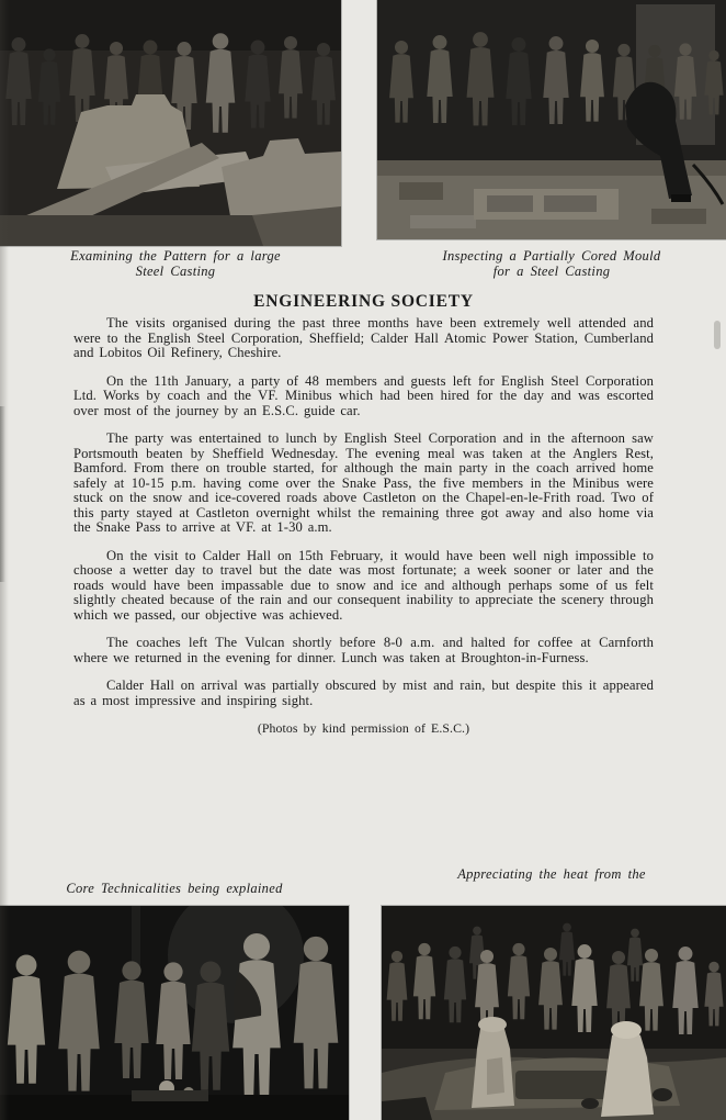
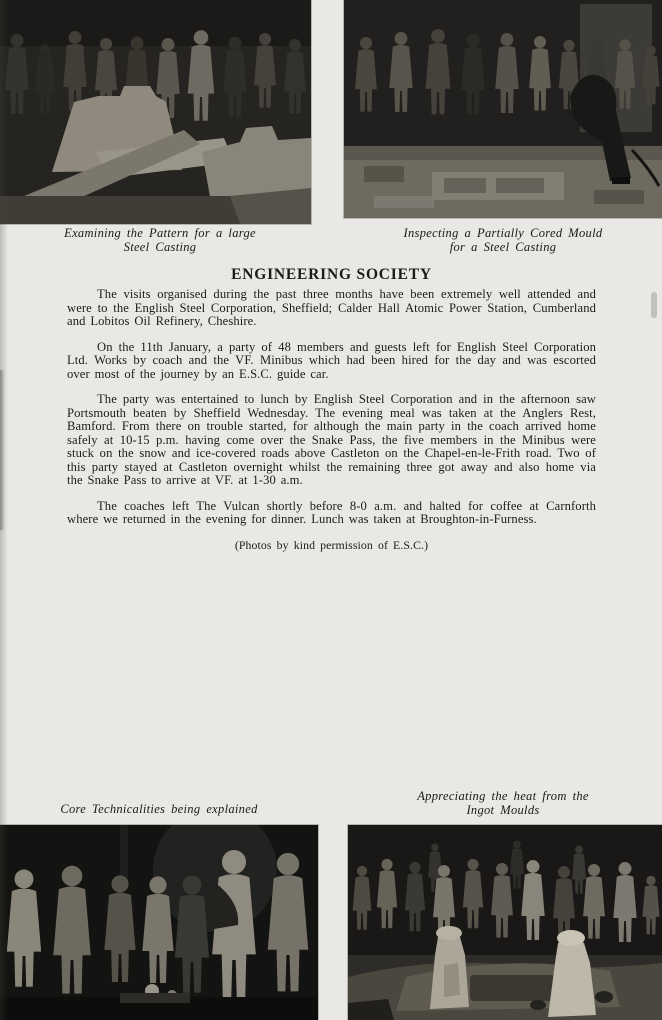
  Examining the Pattern for a large
  Steel Casting
  Inspecting a Partially Cored Mould
  for a Steel Casting
  ENGINEERING SOCIETY
  The visits organised during the past three months have been extremely well attended and were to the English Steel Corporation, Sheffield; Calder Hall Atomic Power Station, Cumberland and Lobitos Oil Refinery, Cheshire.
  On the 11th January, a party of 48 members and guests left for English Steel Corporation Ltd. Works by coach and the VF. Minibus which had been hired for the day and was escorted over most of the journey by an E.S.C. guide car.
  The party was entertained to lunch by English Steel Corporation and in the afternoon saw Portsmouth beaten by Sheffield Wednesday. The evening meal was taken at the Anglers Rest, Bamford. From there on trouble started, for although the main party in the coach arrived home safely at 10-15 p.m. having come over the Snake Pass, the five members in the Minibus were stuck on the snow and ice-covered roads above Castleton on the Chapel-en-le-Frith road. Two of this party stayed at Castleton overnight whilst the remaining three got away and also home via the Snake Pass to arrive at VF. at 1-30 a.m.
- On the visit to Calder Hall on 15th February, it would have been well nigh impossible to choose a wetter day to travel but the date was most fortunate; a week sooner or later and the roads would have been impassable due to snow and ice and although perhaps some of us felt slightly cheated because of the rain and our consequent inability to appreciate the scenery through which we passed, our objective was achieved.
  The coaches left The Vulcan shortly before 8-0 a.m. and halted for coffee at Carnforth where we returned in the evening for dinner. Lunch was taken at Broughton-in-Furness.
- Calder Hall on arrival was partially obscured by mist and rain, but despite this it appeared as a most impressive and inspiring sight.
  (Photos by kind permission of E.S.C.)
  Core Technicalities being explained
  Appreciating the heat from the
+ Ingot Moulds
